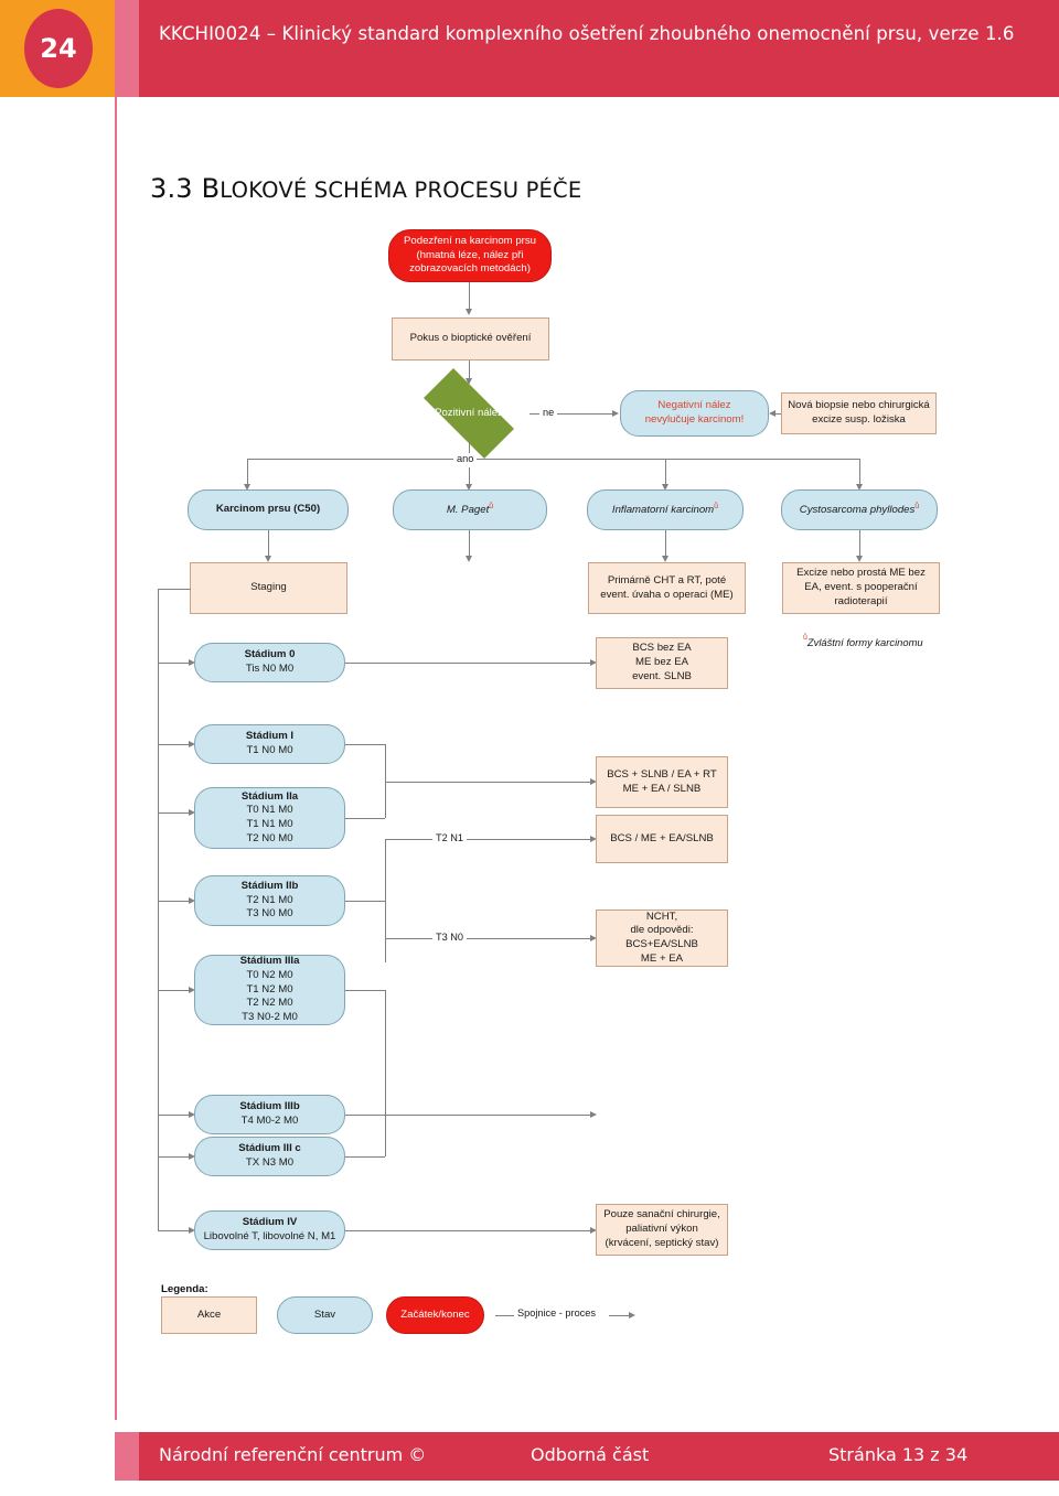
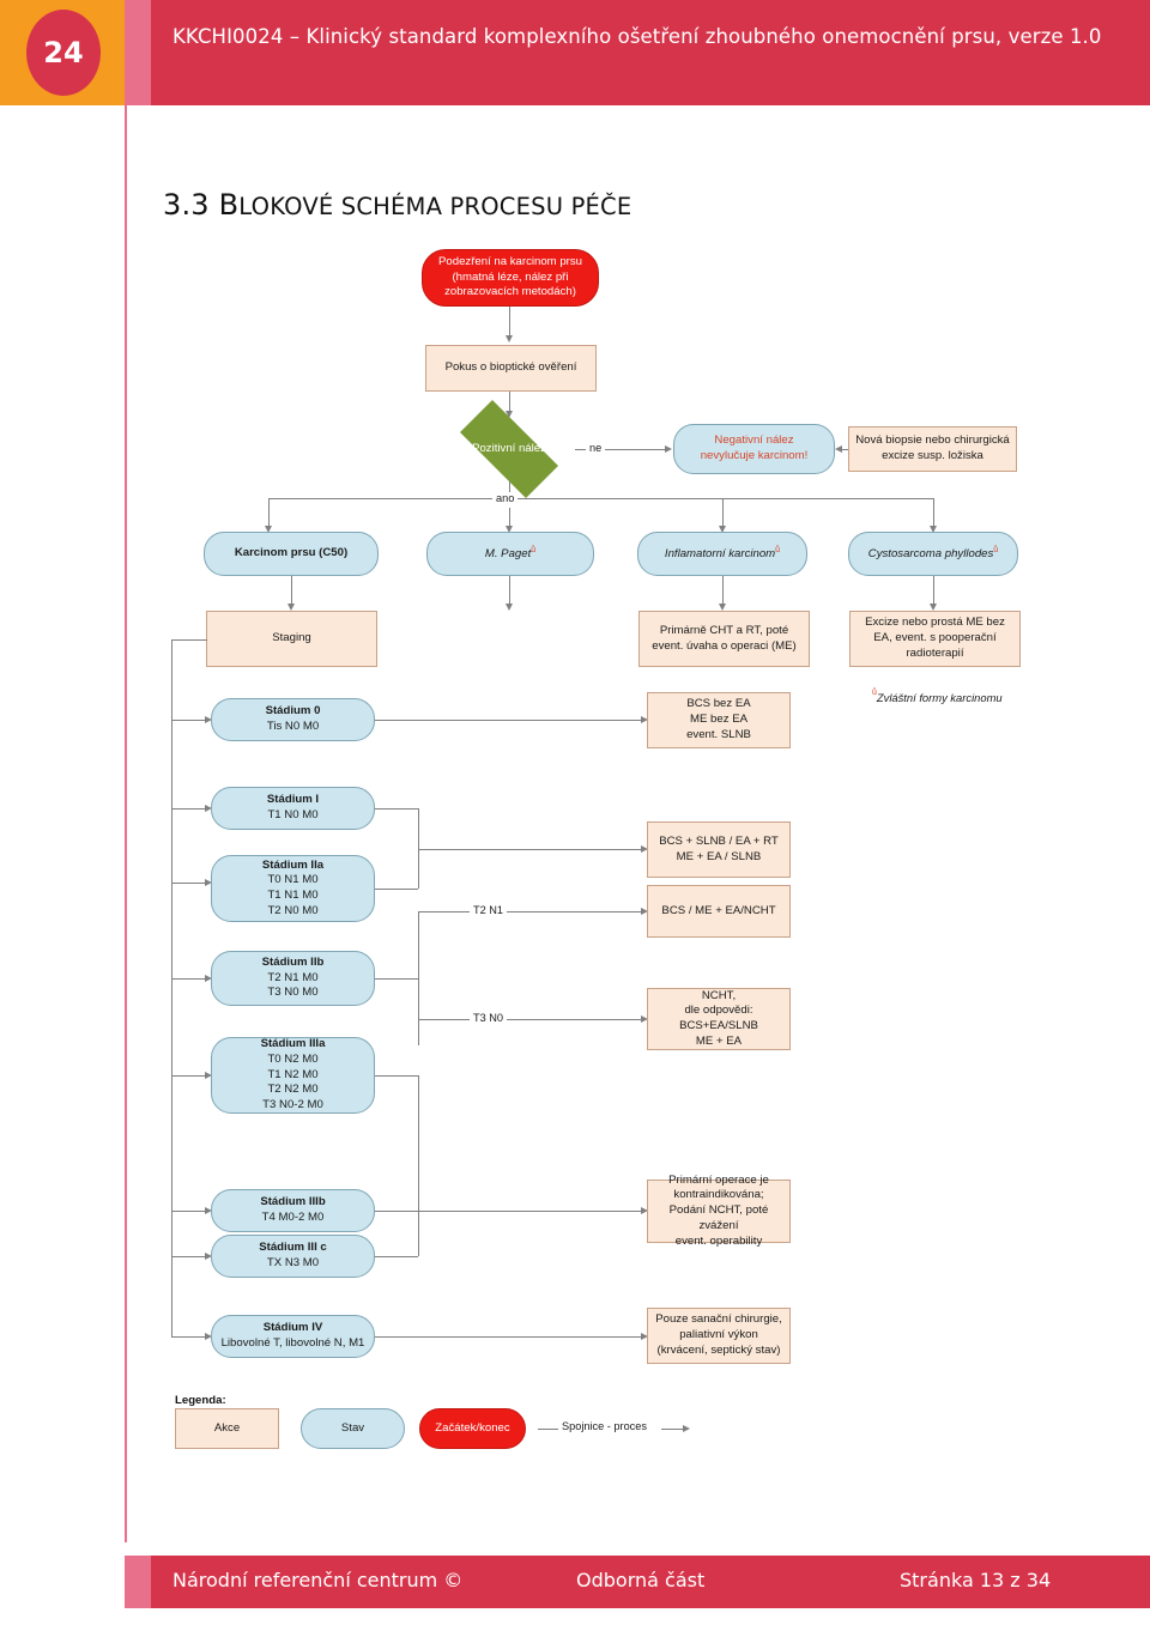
  24
- KKCHI0024 – Klinický standard komplexního ošetření zhoubného onemocnění prsu, verze 1.6
+ KKCHI0024 – Klinický standard komplexního ošetření zhoubného onemocnění prsu, verze 1.0
  3.3 BLOKOVÉ SCHÉMA PROCESU PÉČE
  Podezření na karcinom prsu
  (hmatná léze, nález při
  zobrazovacích metodách)
  Pokus o bioptické ověření
  Pozitivní nález
  ne
  Negativní nález
  nevylučuje karcinom!
  Nová biopsie nebo chirurgická
  excize susp. ložiska
  ano
  Karcinom prsu (C50)
  M. Paget
  Inflamatorní karcinom
  Cystosarcoma phyllodes
  Staging
  Primárně CHT a RT, poté
  event. úvaha o operaci (ME)
  Excize nebo prostá ME bez
  EA, event. s pooperační
  radioterapií
  Zvláštní formy karcinomu
  Stádium 0
  Tis N0 M0
  Stádium I
  T1 N0 M0
  Stádium IIa
  T0 N1 M0
  T1 N1 M0
  T2 N0 M0
  Stádium IIb
  T2 N1 M0
  T3 N0 M0
  Stádium IIIa
  T0 N2 M0
  T1 N2 M0
  T2 N2 M0
  T3 N0-2 M0
  Stádium IIIb
  T4 M0-2 M0
  Stádium III c
  TX N3 M0
  Stádium IV
  Libovolné T, libovolné N, M1
  BCS bez EA
  ME bez EA
  event. SLNB
  BCS + SLNB / EA + RT
  ME + EA / SLNB
  T2 N1
  T3 N0
- BCS / ME + EA/SLNB
+ BCS / ME + EA/NCHT
  NCHT,
  dle odpovědi:
  BCS+EA/SLNB
  ME + EA
+ Primární operace je
+ kontraindikována;
+ Podání NCHT, poté zvážení
+ event. operability
  Pouze sanační chirurgie,
  paliativní výkon
  (krvácení, septický stav)
  Legenda:
  Akce
  Stav
  Začátek/konec
  Spojnice - proces
  Národní referenční centrum ©
  Odborná část
  Stránka 13 z 34
